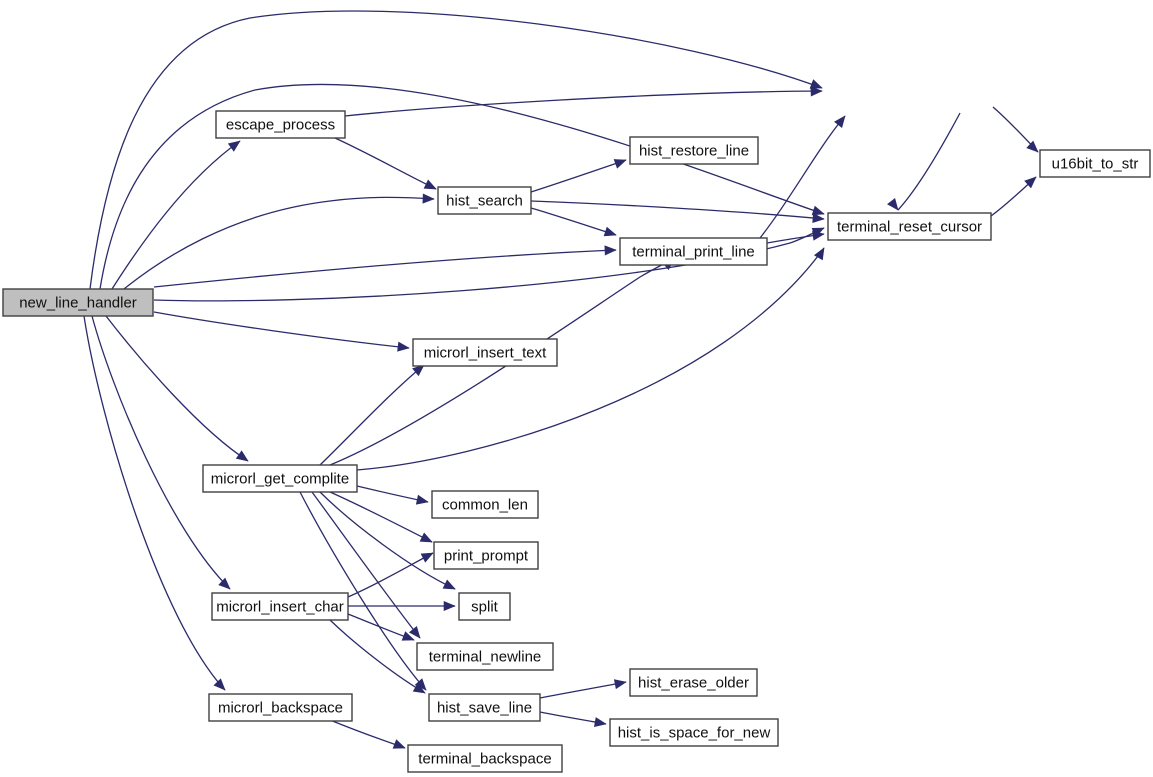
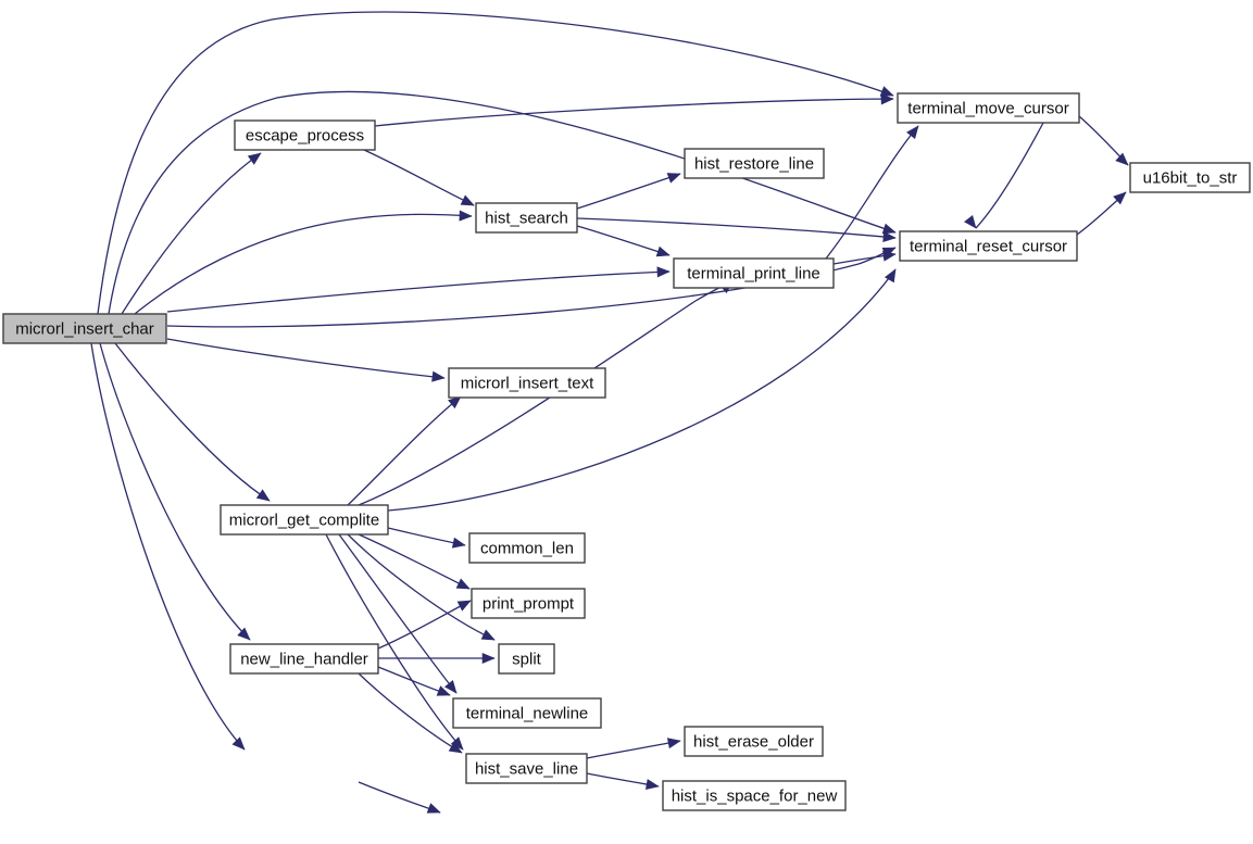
- new_line_handler
+ microrl_insert_char
  escape_process
  hist_search
  hist_restore_line
  terminal_print_line
+ terminal_move_cursor
  terminal_reset_cursor
  u16bit_to_str
  microrl_insert_text
  microrl_get_complite
  common_len
  print_prompt
- microrl_insert_char
+ new_line_handler
  split
  terminal_newline
- microrl_backspace
  hist_save_line
  hist_erase_older
  hist_is_space_for_new
- terminal_backspace
